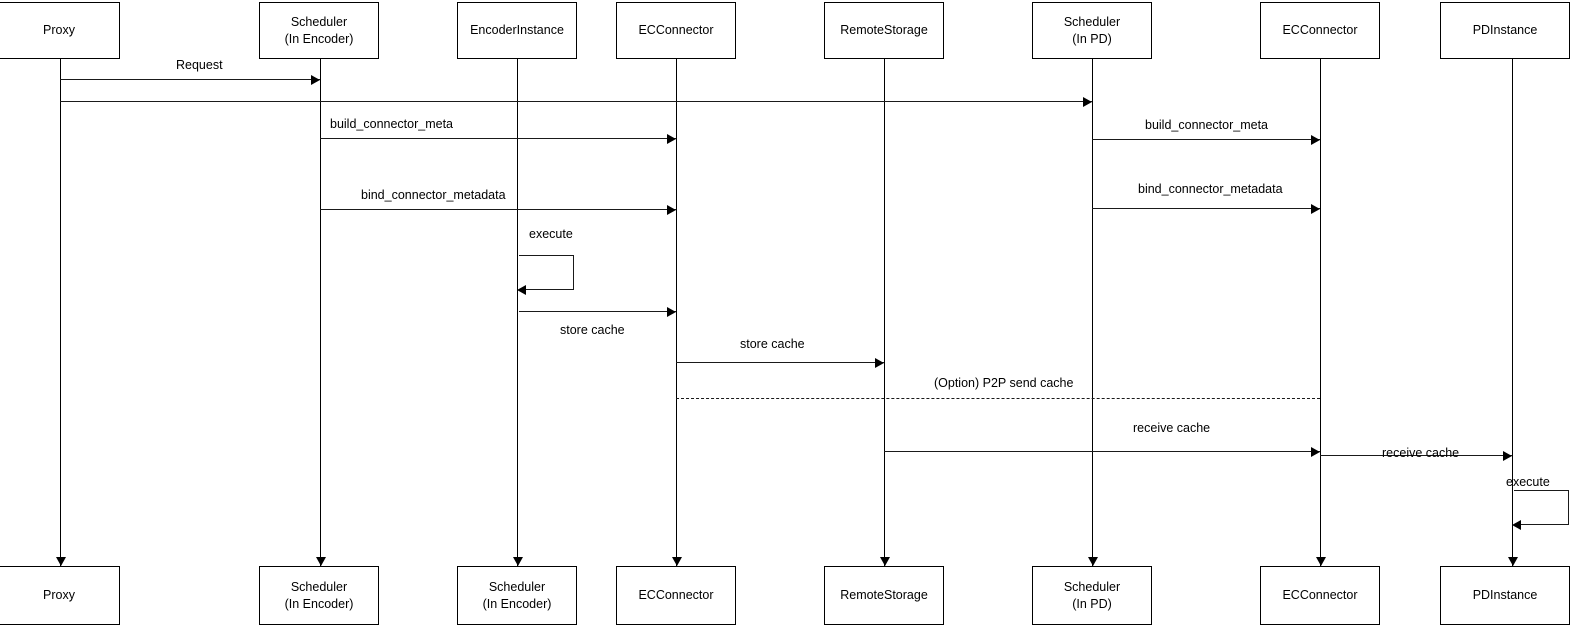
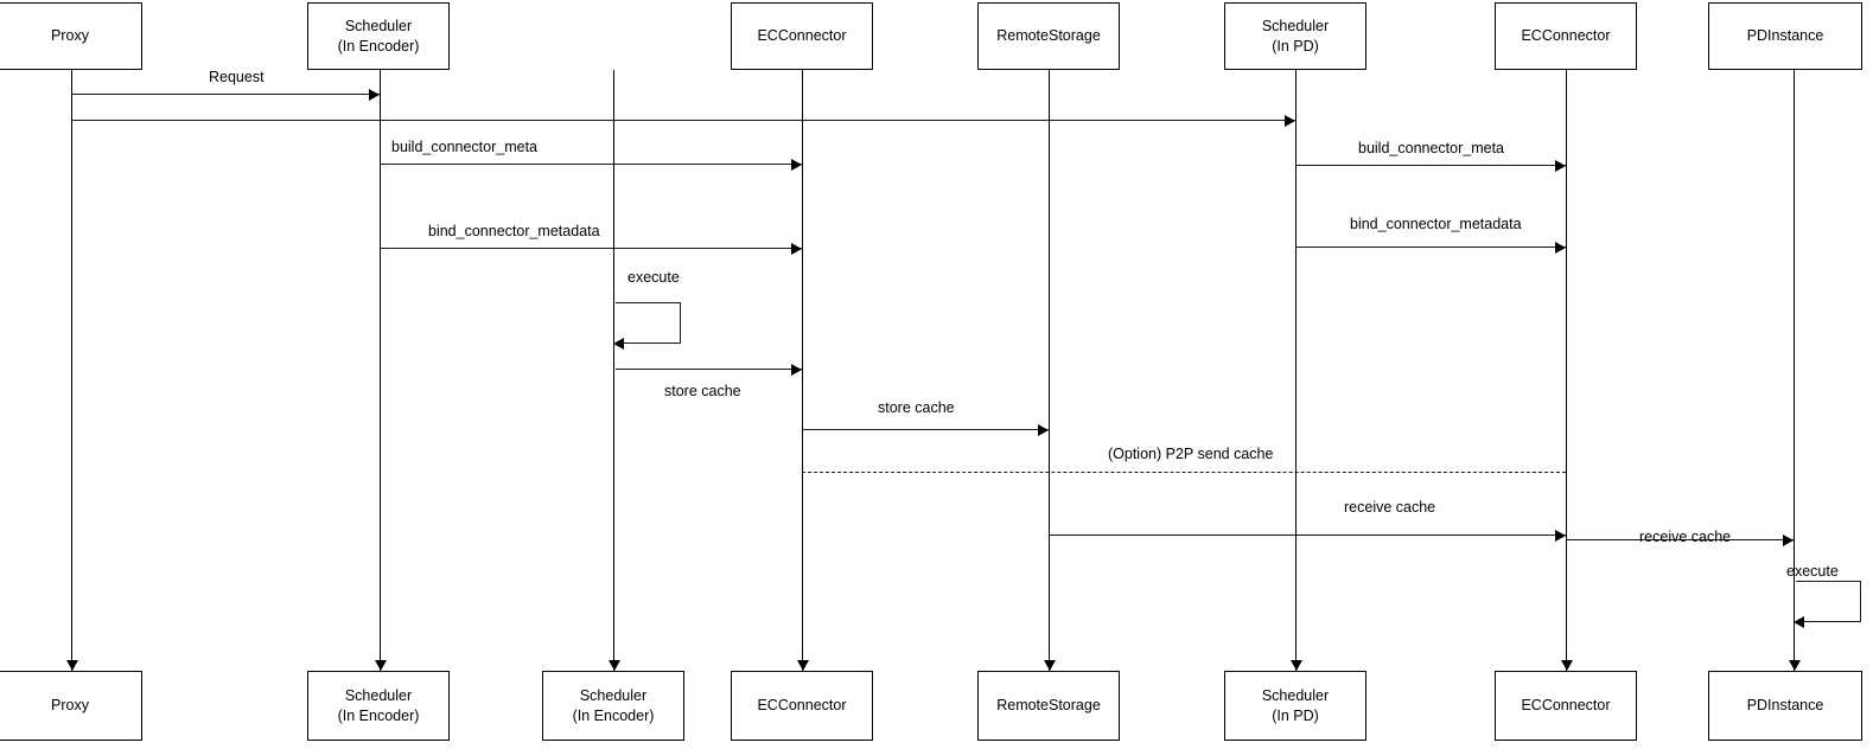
  Proxy
  Scheduler
  (In Encoder)
- EncoderInstance
  ECConnector
  RemoteStorage
  Scheduler
  (In PD)
  ECConnector
  PDInstance
  Proxy
  Scheduler
  (In Encoder)
  Scheduler
  (In Encoder)
  ECConnector
  RemoteStorage
  Scheduler
  (In PD)
  ECConnector
  PDInstance
  Request
  build_connector_meta
  build_connector_meta
  bind_connector_metadata
  bind_connector_metadata
  store cache
  store cache
  (Option) P2P send cache
  receive cache
  receive cache
  execute
  execute
